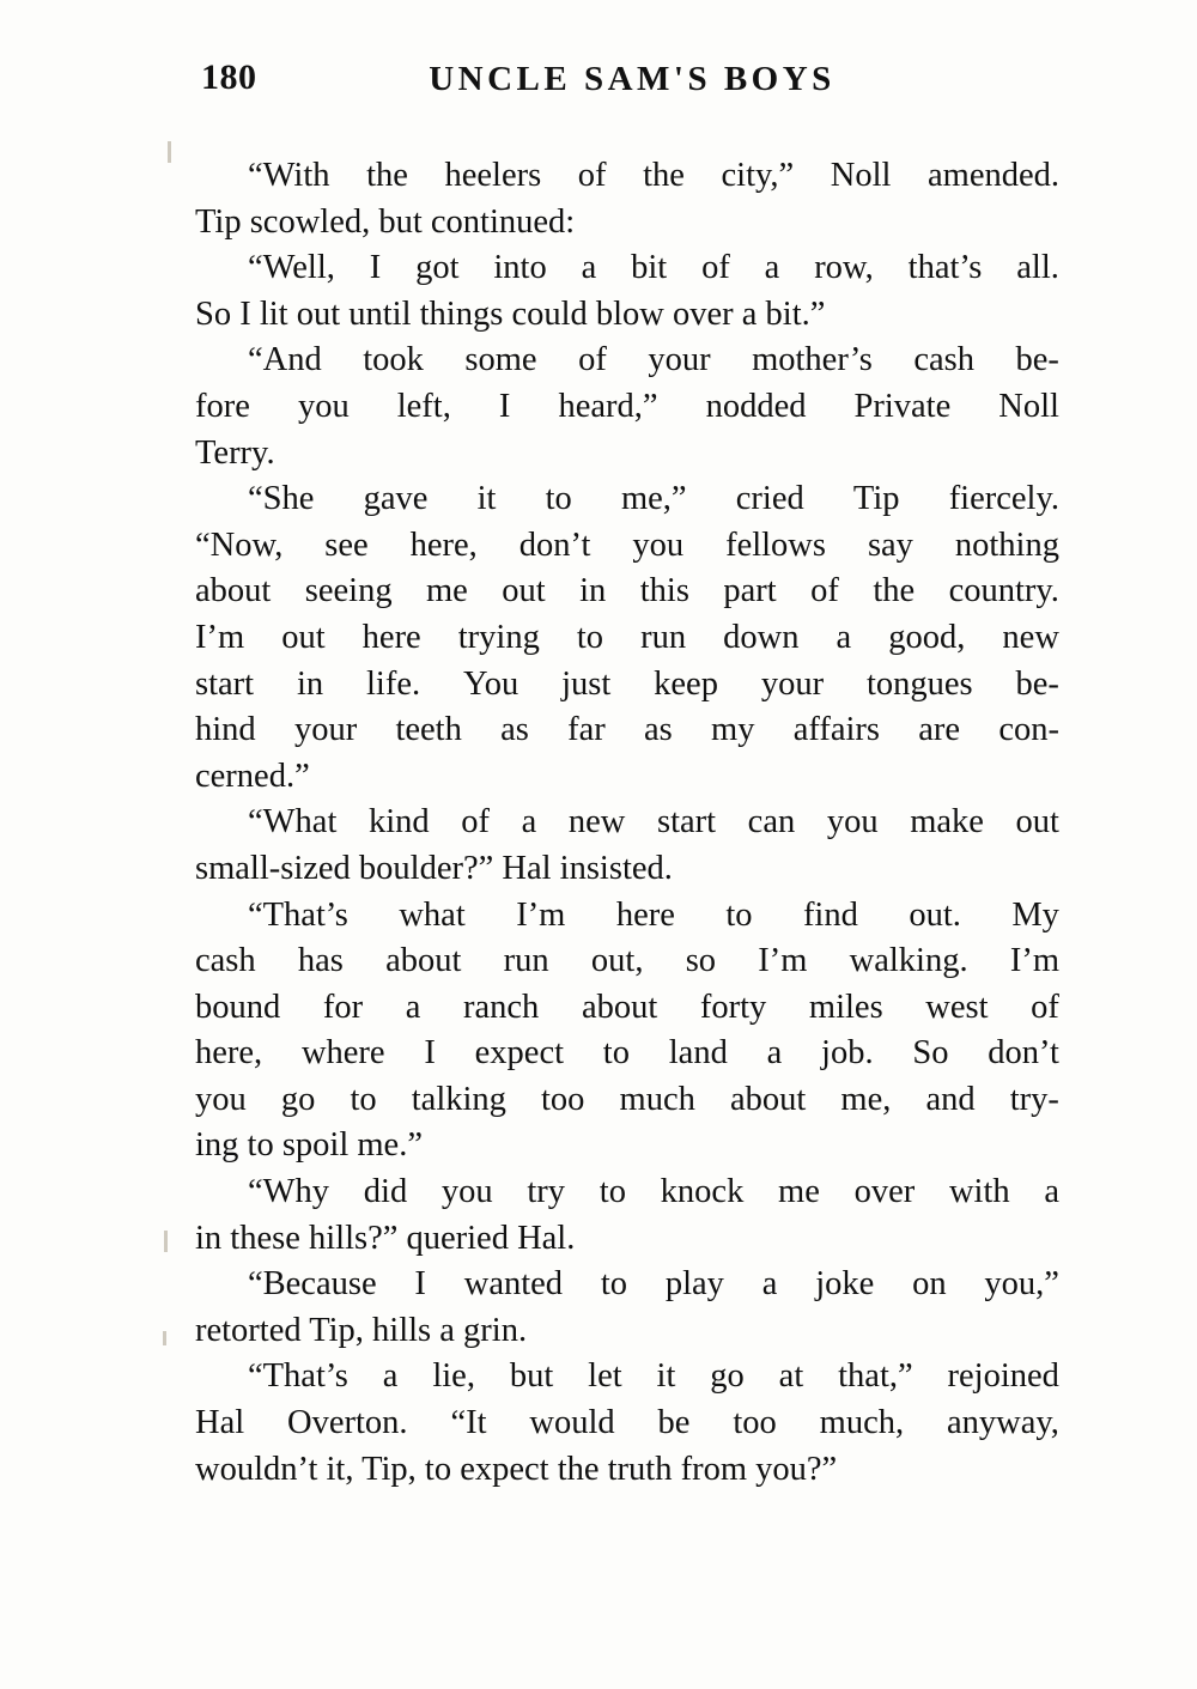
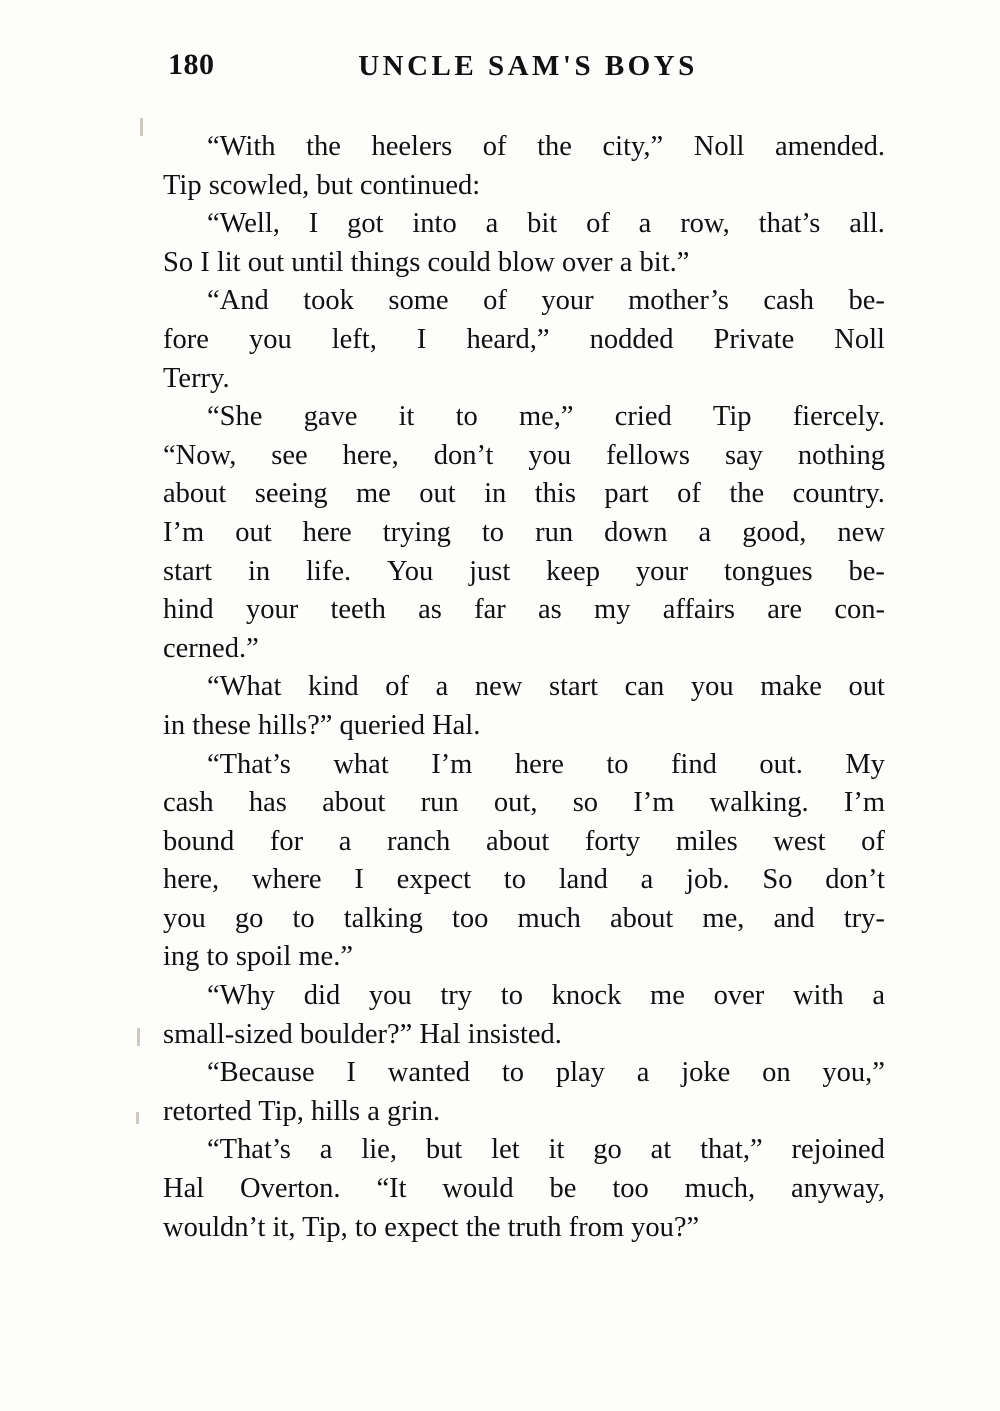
  180
  UNCLE SAM'S BOYS
  “With
  the
  heelers
  of
  the
  city,”
  Noll
  amended.
  Tip scowled, but continued:
  “Well,
  I
  got
  into
  a
  bit
  of
  a
  row,
  that’s
  all.
  So I lit out until things could blow over a bit.”
  “And
  took
  some
  of
  your
  mother’s
  cash
  be-
  fore
  you
  left,
  I
  heard,”
  nodded
  Private
  Noll
  Terry.
  “She
  gave
  it
  to
  me,”
  cried
  Tip
  fiercely.
  “Now,
  see
  here,
  don’t
  you
  fellows
  say
  nothing
  about
  seeing
  me
  out
  in
  this
  part
  of
  the
  country.
  I’m
  out
  here
  trying
  to
  run
  down
  a
  good,
  new
  start
  in
  life.
  You
  just
  keep
  your
  tongues
  be-
  hind
  your
  teeth
  as
  far
  as
  my
  affairs
  are
  con-
  cerned.”
  “What
  kind
  of
  a
  new
  start
  can
  you
  make
  out
- small-sized boulder?” Hal insisted.
+ in these hills?” queried Hal.
  “That’s
  what
  I’m
  here
  to
  find
  out.
  My
  cash
  has
  about
  run
  out,
  so
  I’m
  walking.
  I’m
  bound
  for
  a
  ranch
  about
  forty
  miles
  west
  of
  here,
  where
  I
  expect
  to
  land
  a
  job.
  So
  don’t
  you
  go
  to
  talking
  too
  much
  about
  me,
  and
  try-
  ing to spoil me.”
  “Why
  did
  you
  try
  to
  knock
  me
  over
  with
  a
- in these hills?” queried Hal.
+ small-sized boulder?” Hal insisted.
  “Because
  I
  wanted
  to
  play
  a
  joke
  on
  you,”
  retorted Tip, hills a grin.
  “That’s
  a
  lie,
  but
  let
  it
  go
  at
  that,”
  rejoined
  Hal
  Overton.
  “It
  would
  be
  too
  much,
  anyway,
  wouldn’t it, Tip, to expect the truth from you?”
